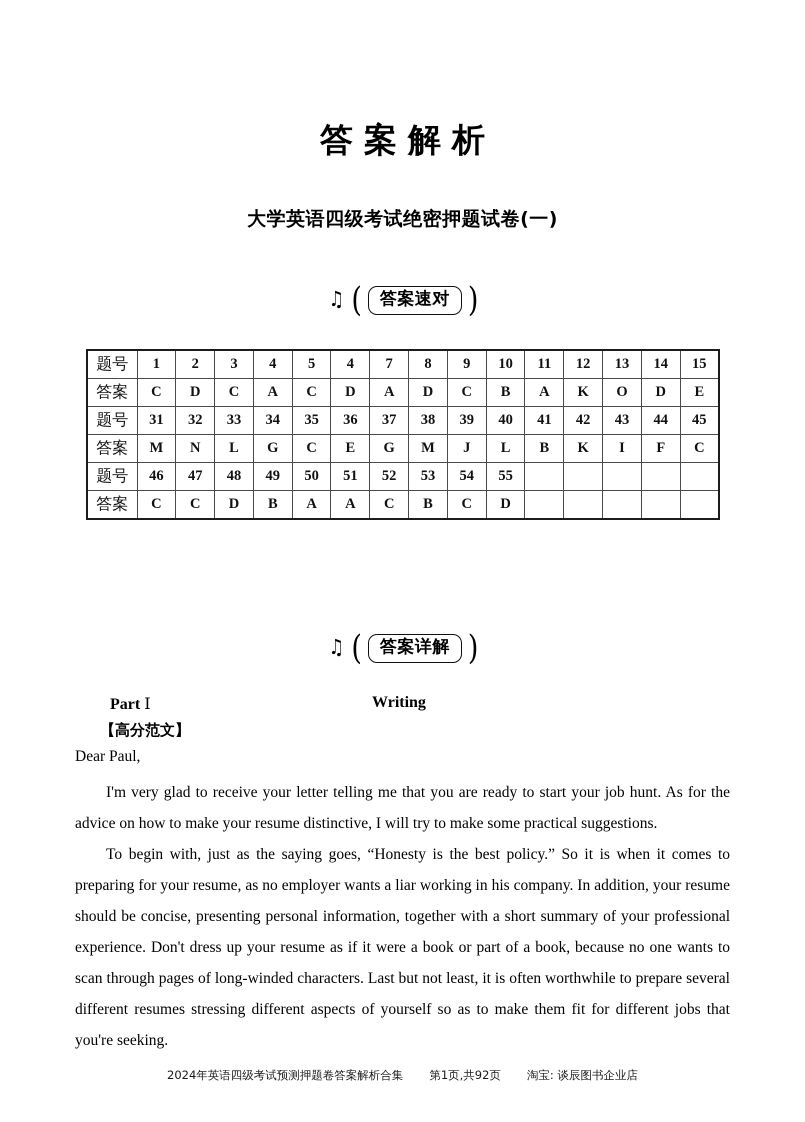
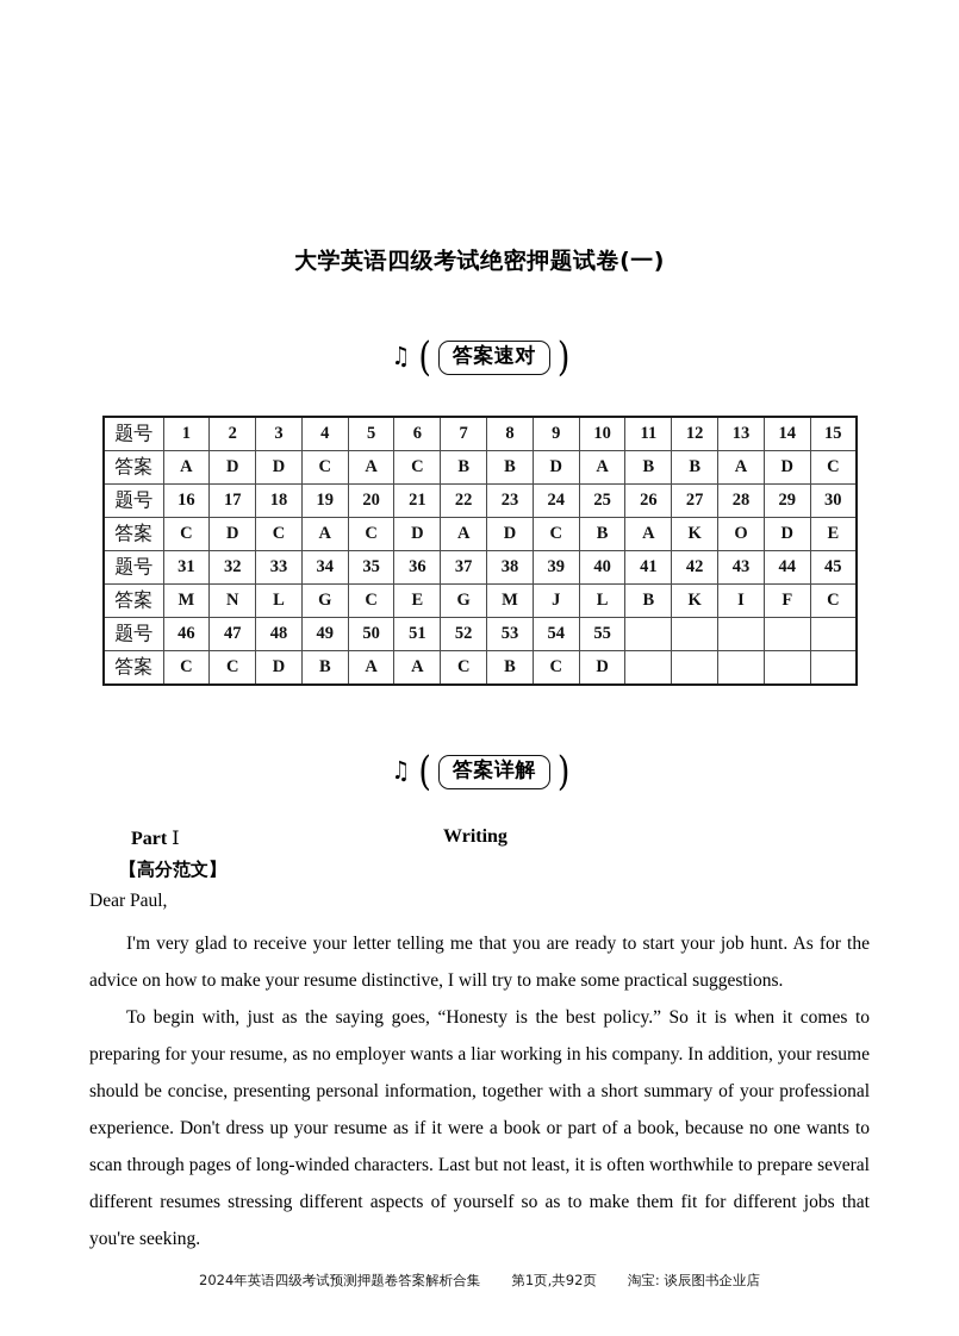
- 答案解析
  大学英语四级考试绝密押题试卷(一)
  ♫
  (
  答案速对
  )
- 题号	1	2	3	4	5	4	7	8	9	10	11	12	13	14	15
+ 题号	1	2	3	4	5	6	7	8	9	10	11	12	13	14	15
+ 答案	A	D	D	C	A	C	B	B	D	A	B	B	A	D	C
+ 题号	16	17	18	19	20	21	22	23	24	25	26	27	28	29	30
  答案	C	D	C	A	C	D	A	D	C	B	A	K	O	D	E
  题号	31	32	33	34	35	36	37	38	39	40	41	42	43	44	45
  答案	M	N	L	G	C	E	G	M	J	L	B	K	I	F	C
  题号	46	47	48	49	50	51	52	53	54	55
  答案	C	C	D	B	A	A	C	B	C	D
  ♫
  (
  答案详解
  )
  Part Ⅰ
  Writing
  【高分范文】
  Dear Paul,
  I'm very glad to receive your letter telling me that you are ready to start your job hunt. As for the advice on how to make your resume distinctive, I will try to make some practical suggestions.
  To begin with, just as the saying goes, “Honesty is the best policy.” So it is when it comes to preparing for your resume, as no employer wants a liar working in his company. In addition, your resume should be concise, presenting personal information, together with a short summary of your professional experience. Don't dress up your resume as if it were a book or part of a book, because no one wants to scan through pages of long-winded characters. Last but not least, it is often worthwhile to prepare several different resumes stressing different aspects of yourself so as to make them fit for different jobs that you're seeking.
  2024年英语四级考试预测押题卷答案解析合集
  第1页,共92页
  淘宝: 谈辰图书企业店
